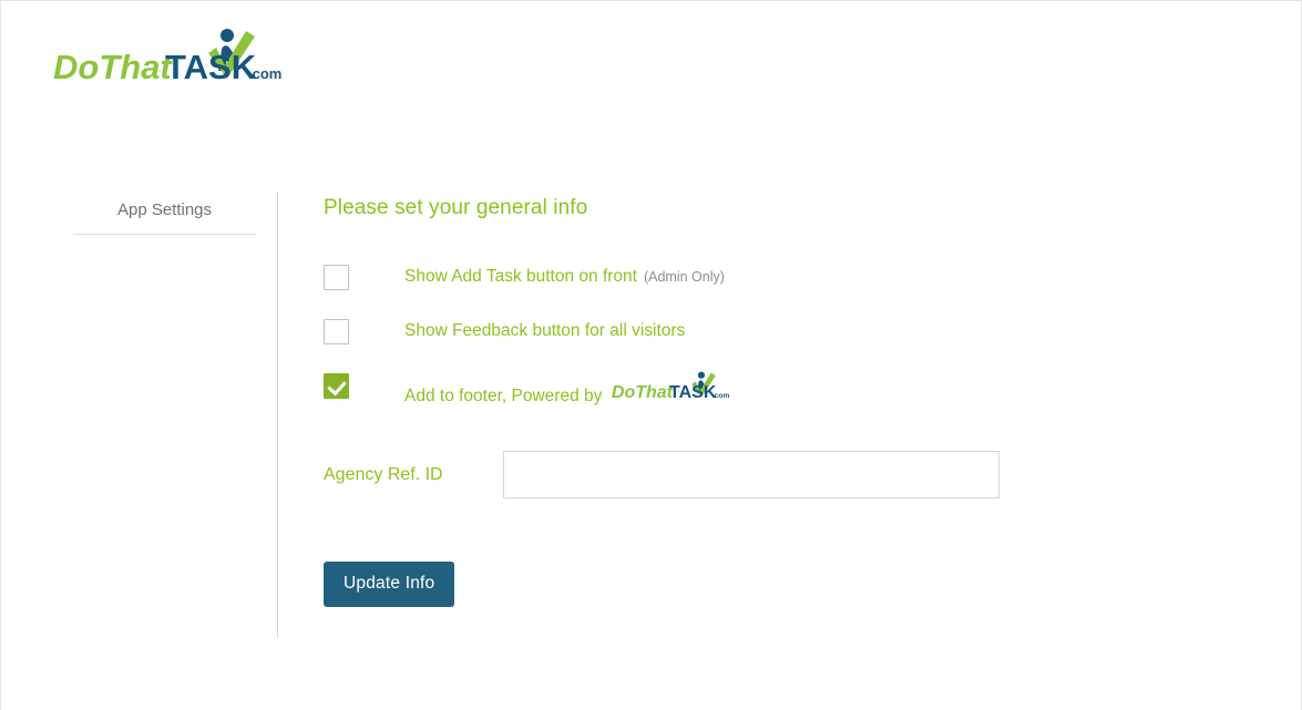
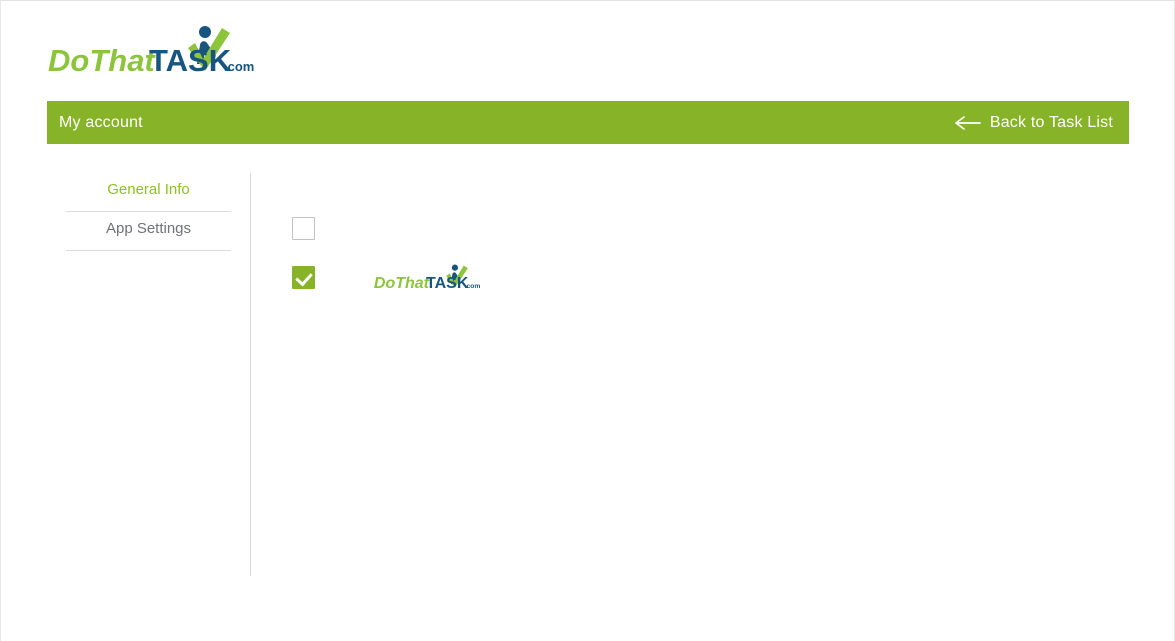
  DoThat
  TASK
  .com
+ My account
+ Back to Task List
+ General Info
  App Settings
- Please set your general info
- Show Add Task button on front
- (Admin Only)
- Show Feedback button for all visitors
- Add to footer, Powered by
  DoThat
  TASK
- Agency Ref. ID
- Update Info
